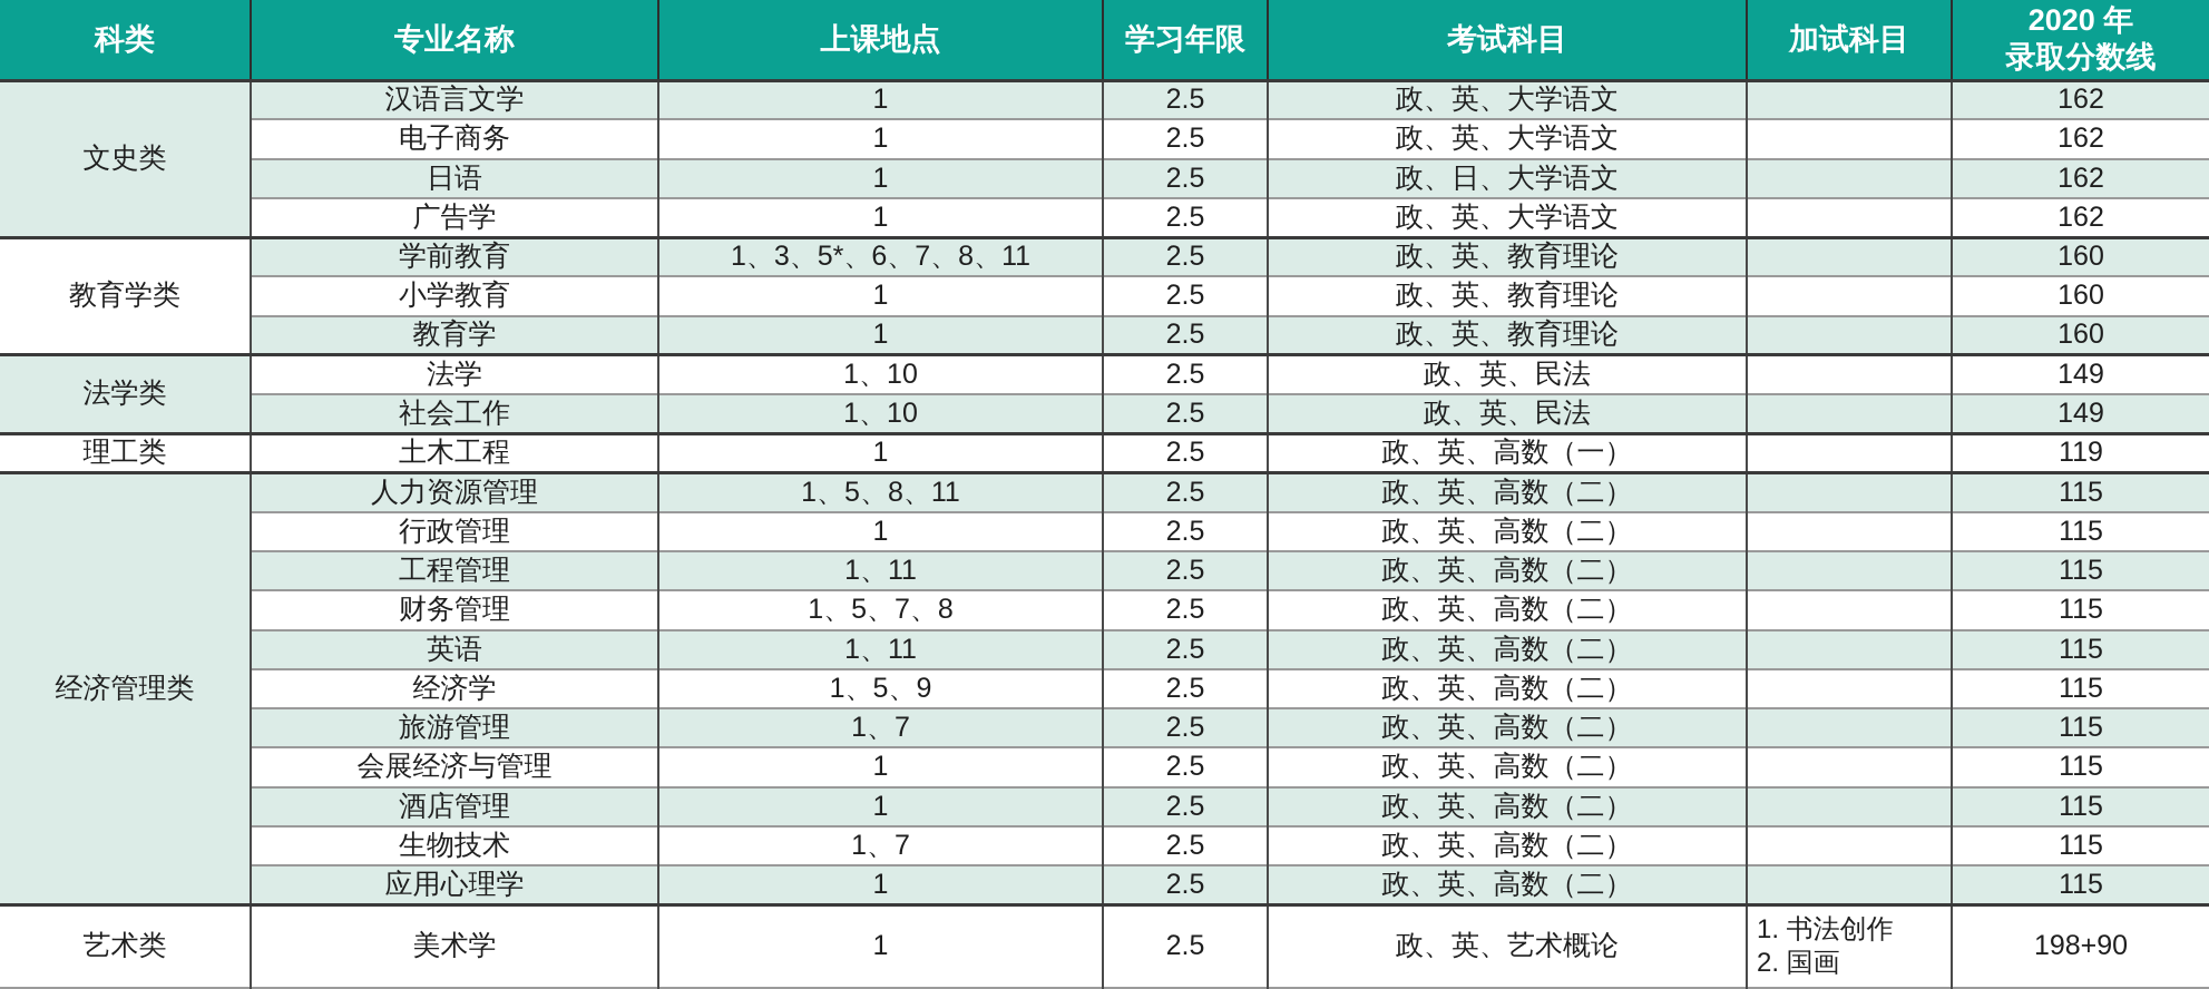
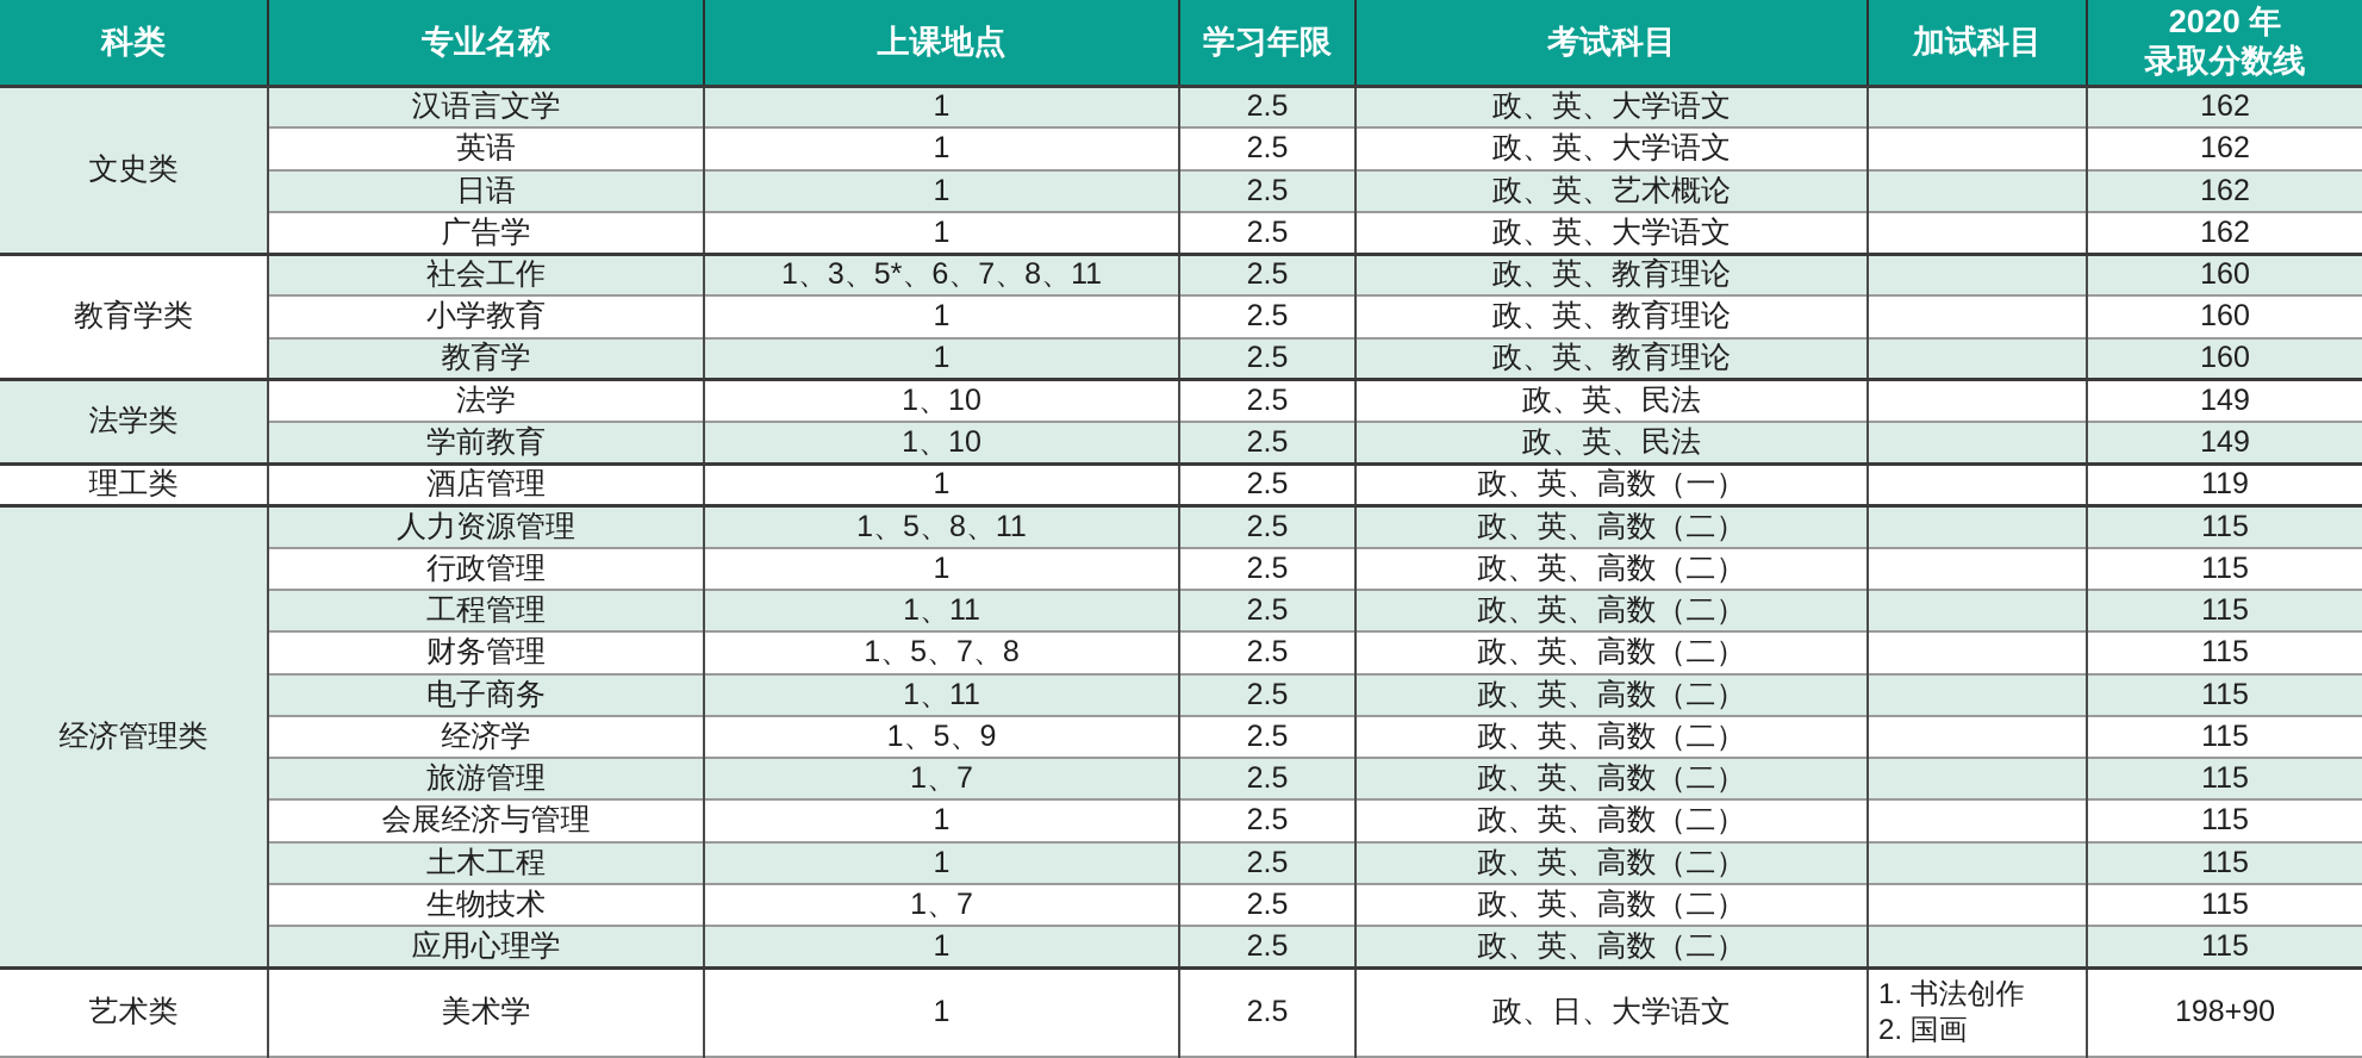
  科类	专业名称	上课地点	学习年限	考试科目	加试科目	2020 年 录取分数线
  文史类	汉语言文学	1	2.5	政、英、大学语文		162
- 电子商务	1	2.5	政、英、大学语文		162
+ 英语	1	2.5	政、英、大学语文		162
- 日语	1	2.5	政、日、大学语文		162
+ 日语	1	2.5	政、英、艺术概论		162
  广告学	1	2.5	政、英、大学语文		162
- 教育学类	学前教育	1、3、5*、6、7、8、11	2.5	政、英、教育理论		160
+ 教育学类	社会工作	1、3、5*、6、7、8、11	2.5	政、英、教育理论		160
  小学教育	1	2.5	政、英、教育理论		160
  教育学	1	2.5	政、英、教育理论		160
  法学类	法学	1、10	2.5	政、英、民法		149
- 社会工作	1、10	2.5	政、英、民法		149
+ 学前教育	1、10	2.5	政、英、民法		149
- 理工类	土木工程	1	2.5	政、英、高数（一）		119
+ 理工类	酒店管理	1	2.5	政、英、高数（一）		119
  经济管理类	人力资源管理	1、5、8、11	2.5	政、英、高数（二）		115
  行政管理	1	2.5	政、英、高数（二）		115
  工程管理	1、11	2.5	政、英、高数（二）		115
  财务管理	1、5、7、8	2.5	政、英、高数（二）		115
- 英语	1、11	2.5	政、英、高数（二）		115
+ 电子商务	1、11	2.5	政、英、高数（二）		115
  经济学	1、5、9	2.5	政、英、高数（二）		115
  旅游管理	1、7	2.5	政、英、高数（二）		115
  会展经济与管理	1	2.5	政、英、高数（二）		115
- 酒店管理	1	2.5	政、英、高数（二）		115
+ 土木工程	1	2.5	政、英、高数（二）		115
  生物技术	1、7	2.5	政、英、高数（二）		115
  应用心理学	1	2.5	政、英、高数（二）		115
- 艺术类	美术学	1	2.5	政、英、艺术概论	1. 书法创作 2. 国画	198+90
+ 艺术类	美术学	1	2.5	政、日、大学语文	1. 书法创作 2. 国画	198+90
